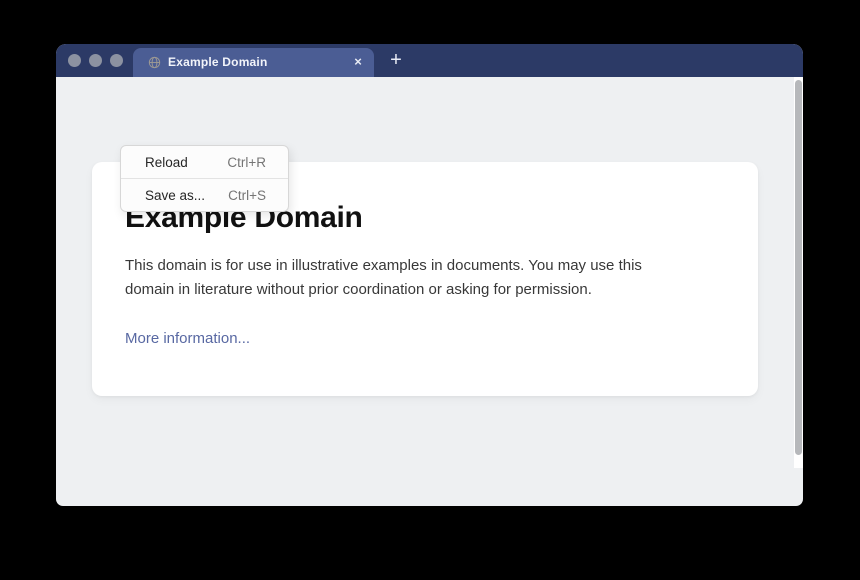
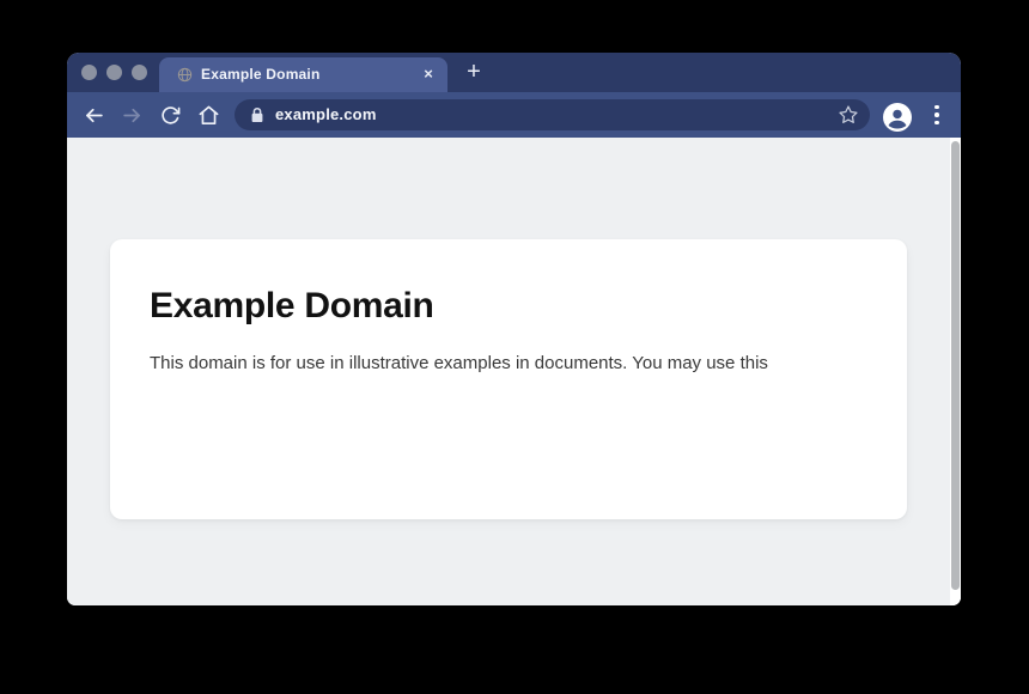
  Example Domain
  ×
  +
+ example.com
  Example Domain
  This domain is for use in illustrative examples in documents. You may use this
- domain in literature without prior coordination or asking for permission.
- More information...
- Reload
- Ctrl+R
- Save as...
- Ctrl+S
